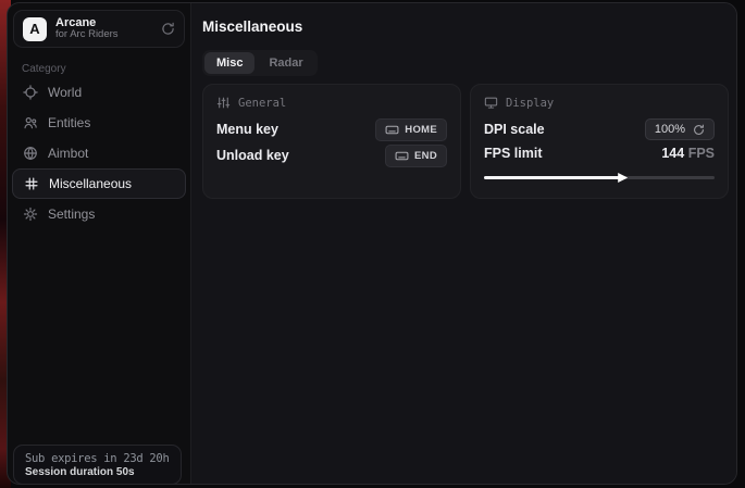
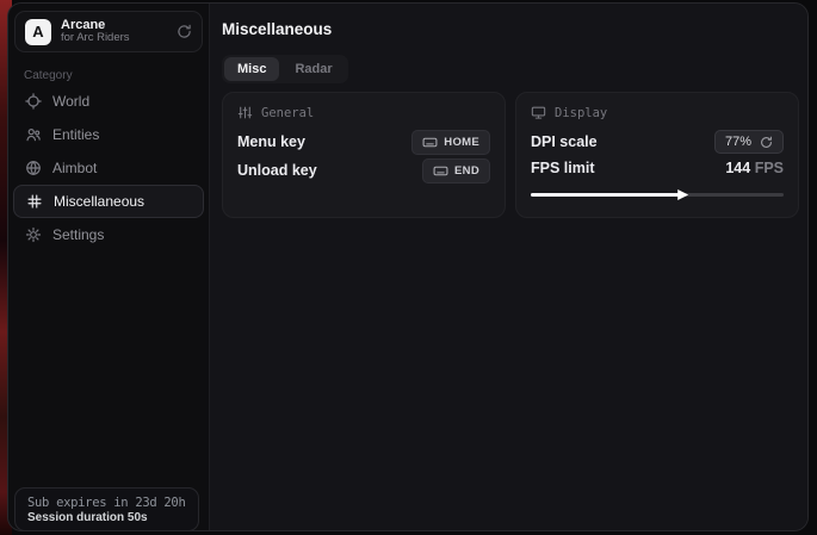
  A
  Arcane
  for Arc Riders
  Category
  World
  Entities
  Aimbot
  Miscellaneous
  Settings
  Sub expires in 23d 20h
  Session duration 50s
  Miscellaneous
  Misc
  Radar
  General
  Menu key
  HOME
  Unload key
  END
  Display
  DPI scale
- 100%
+ 77%
  FPS limit
  144 FPS
